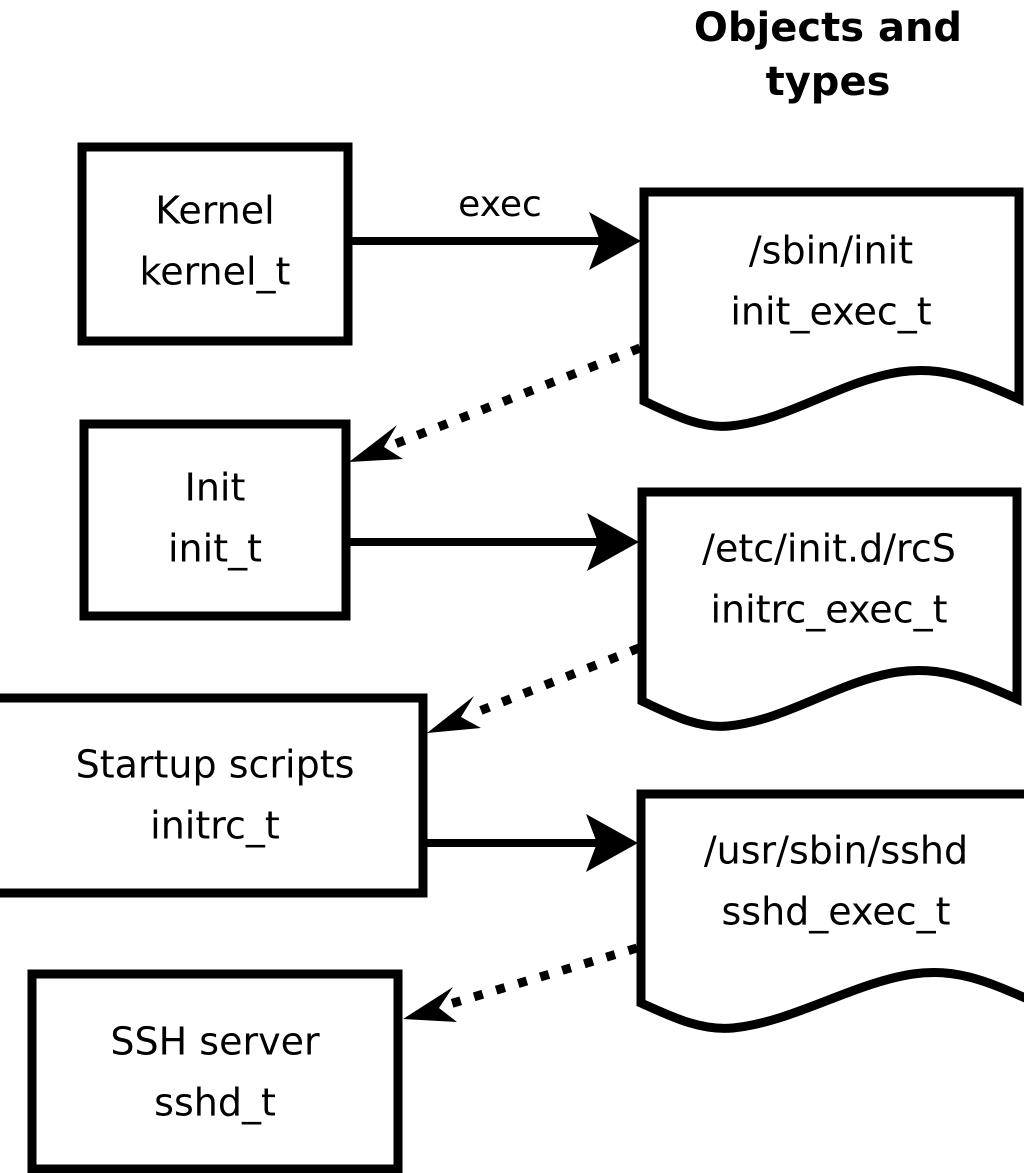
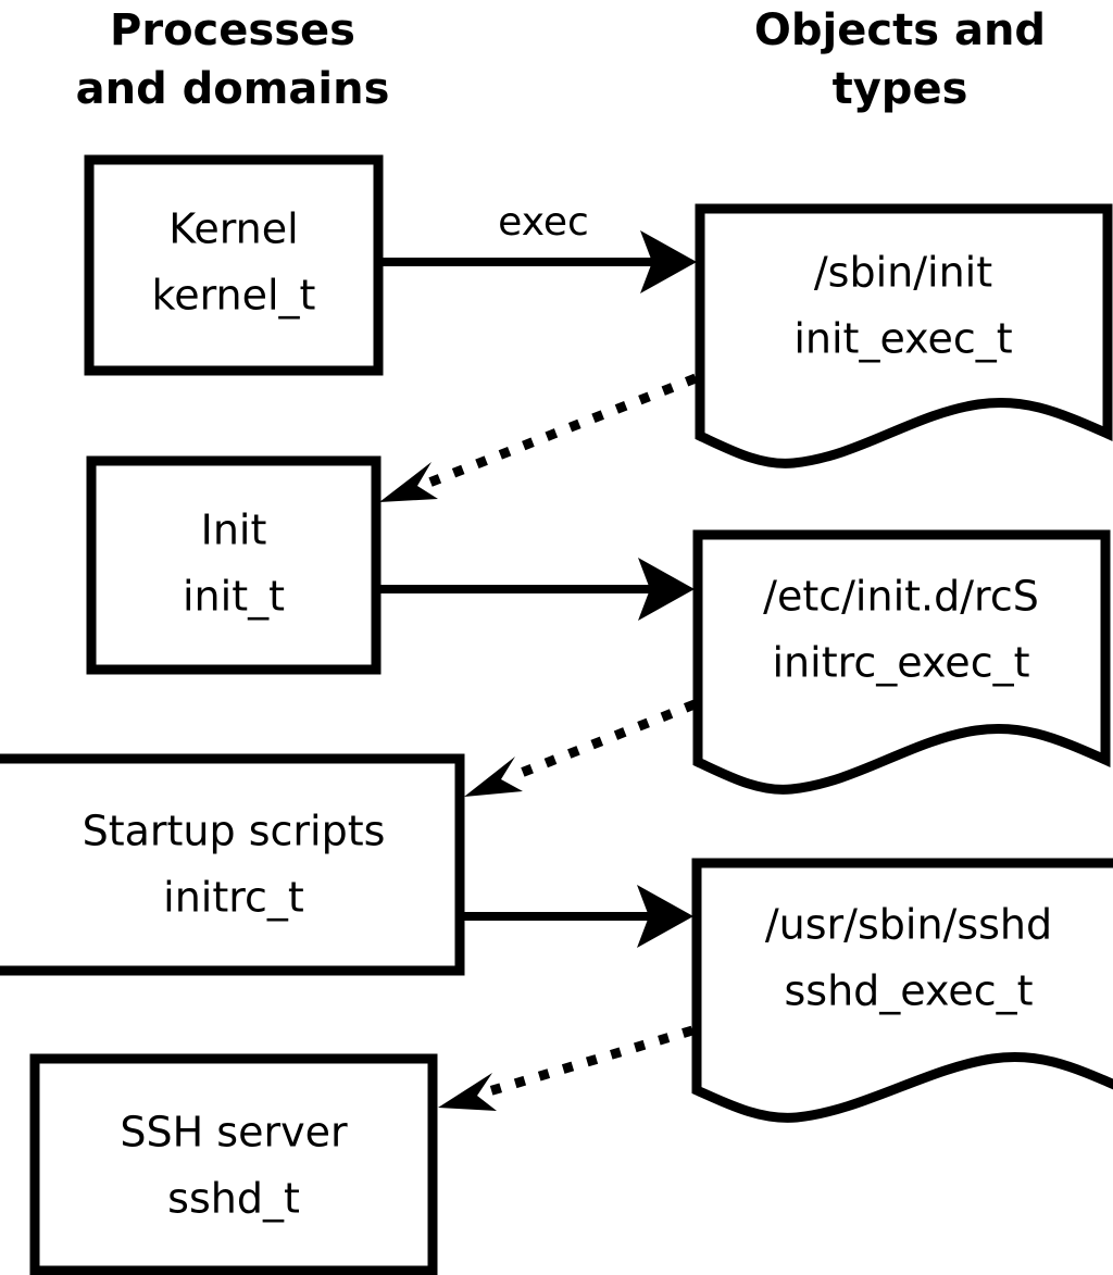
+ Processes
+ and domains
  Objects and
  types
  exec
  Kernel
  kernel_t
  Init
  init_t
  Startup scripts
  initrc_t
  SSH server
  sshd_t
  /sbin/init
  init_exec_t
  /etc/init.d/rcS
  initrc_exec_t
  /usr/sbin/sshd
  sshd_exec_t
